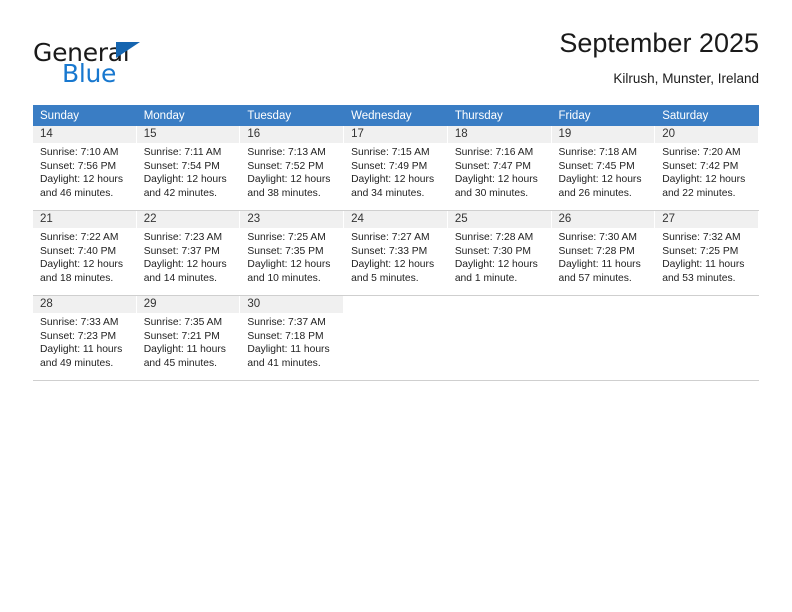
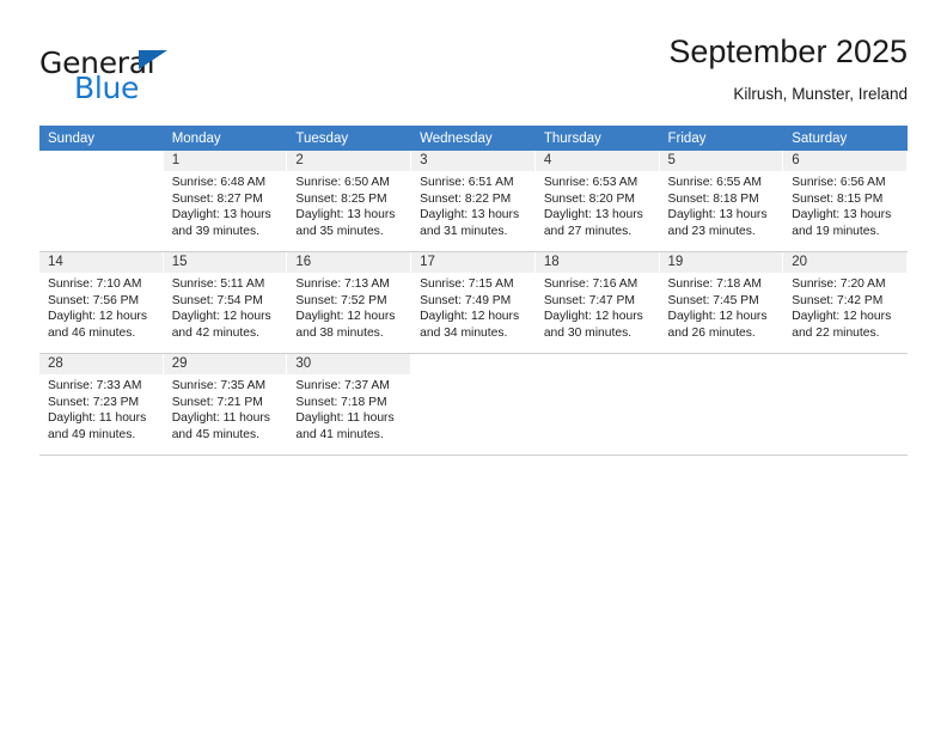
  General
  Blue
  September 2025
  Kilrush, Munster, Ireland
  Sunday	Monday	Tuesday	Wednesday	Thursday	Friday	Saturday
+ 	1Sunrise: 6:48 AMSunset: 8:27 PMDaylight: 13 hours and 39 minutes.	2Sunrise: 6:50 AMSunset: 8:25 PMDaylight: 13 hours and 35 minutes.	3Sunrise: 6:51 AMSunset: 8:22 PMDaylight: 13 hours and 31 minutes.	4Sunrise: 6:53 AMSunset: 8:20 PMDaylight: 13 hours and 27 minutes.	5Sunrise: 6:55 AMSunset: 8:18 PMDaylight: 13 hours and 23 minutes.	6Sunrise: 6:56 AMSunset: 8:15 PMDaylight: 13 hours and 19 minutes.
- 14Sunrise: 7:10 AMSunset: 7:56 PMDaylight: 12 hours and 46 minutes.	15Sunrise: 7:11 AMSunset: 7:54 PMDaylight: 12 hours and 42 minutes.	16Sunrise: 7:13 AMSunset: 7:52 PMDaylight: 12 hours and 38 minutes.	17Sunrise: 7:15 AMSunset: 7:49 PMDaylight: 12 hours and 34 minutes.	18Sunrise: 7:16 AMSunset: 7:47 PMDaylight: 12 hours and 30 minutes.	19Sunrise: 7:18 AMSunset: 7:45 PMDaylight: 12 hours and 26 minutes.	20Sunrise: 7:20 AMSunset: 7:42 PMDaylight: 12 hours and 22 minutes.
+ 14Sunrise: 7:10 AMSunset: 7:56 PMDaylight: 12 hours and 46 minutes.	15Sunrise: 5:11 AMSunset: 7:54 PMDaylight: 12 hours and 42 minutes.	16Sunrise: 7:13 AMSunset: 7:52 PMDaylight: 12 hours and 38 minutes.	17Sunrise: 7:15 AMSunset: 7:49 PMDaylight: 12 hours and 34 minutes.	18Sunrise: 7:16 AMSunset: 7:47 PMDaylight: 12 hours and 30 minutes.	19Sunrise: 7:18 AMSunset: 7:45 PMDaylight: 12 hours and 26 minutes.	20Sunrise: 7:20 AMSunset: 7:42 PMDaylight: 12 hours and 22 minutes.
- 21Sunrise: 7:22 AMSunset: 7:40 PMDaylight: 12 hours and 18 minutes.	22Sunrise: 7:23 AMSunset: 7:37 PMDaylight: 12 hours and 14 minutes.	23Sunrise: 7:25 AMSunset: 7:35 PMDaylight: 12 hours and 10 minutes.	24Sunrise: 7:27 AMSunset: 7:33 PMDaylight: 12 hours and 5 minutes.	25Sunrise: 7:28 AMSunset: 7:30 PMDaylight: 12 hours and 1 minute.	26Sunrise: 7:30 AMSunset: 7:28 PMDaylight: 11 hours and 57 minutes.	27Sunrise: 7:32 AMSunset: 7:25 PMDaylight: 11 hours and 53 minutes.
  28Sunrise: 7:33 AMSunset: 7:23 PMDaylight: 11 hours and 49 minutes.	29Sunrise: 7:35 AMSunset: 7:21 PMDaylight: 11 hours and 45 minutes.	30Sunrise: 7:37 AMSunset: 7:18 PMDaylight: 11 hours and 41 minutes.
